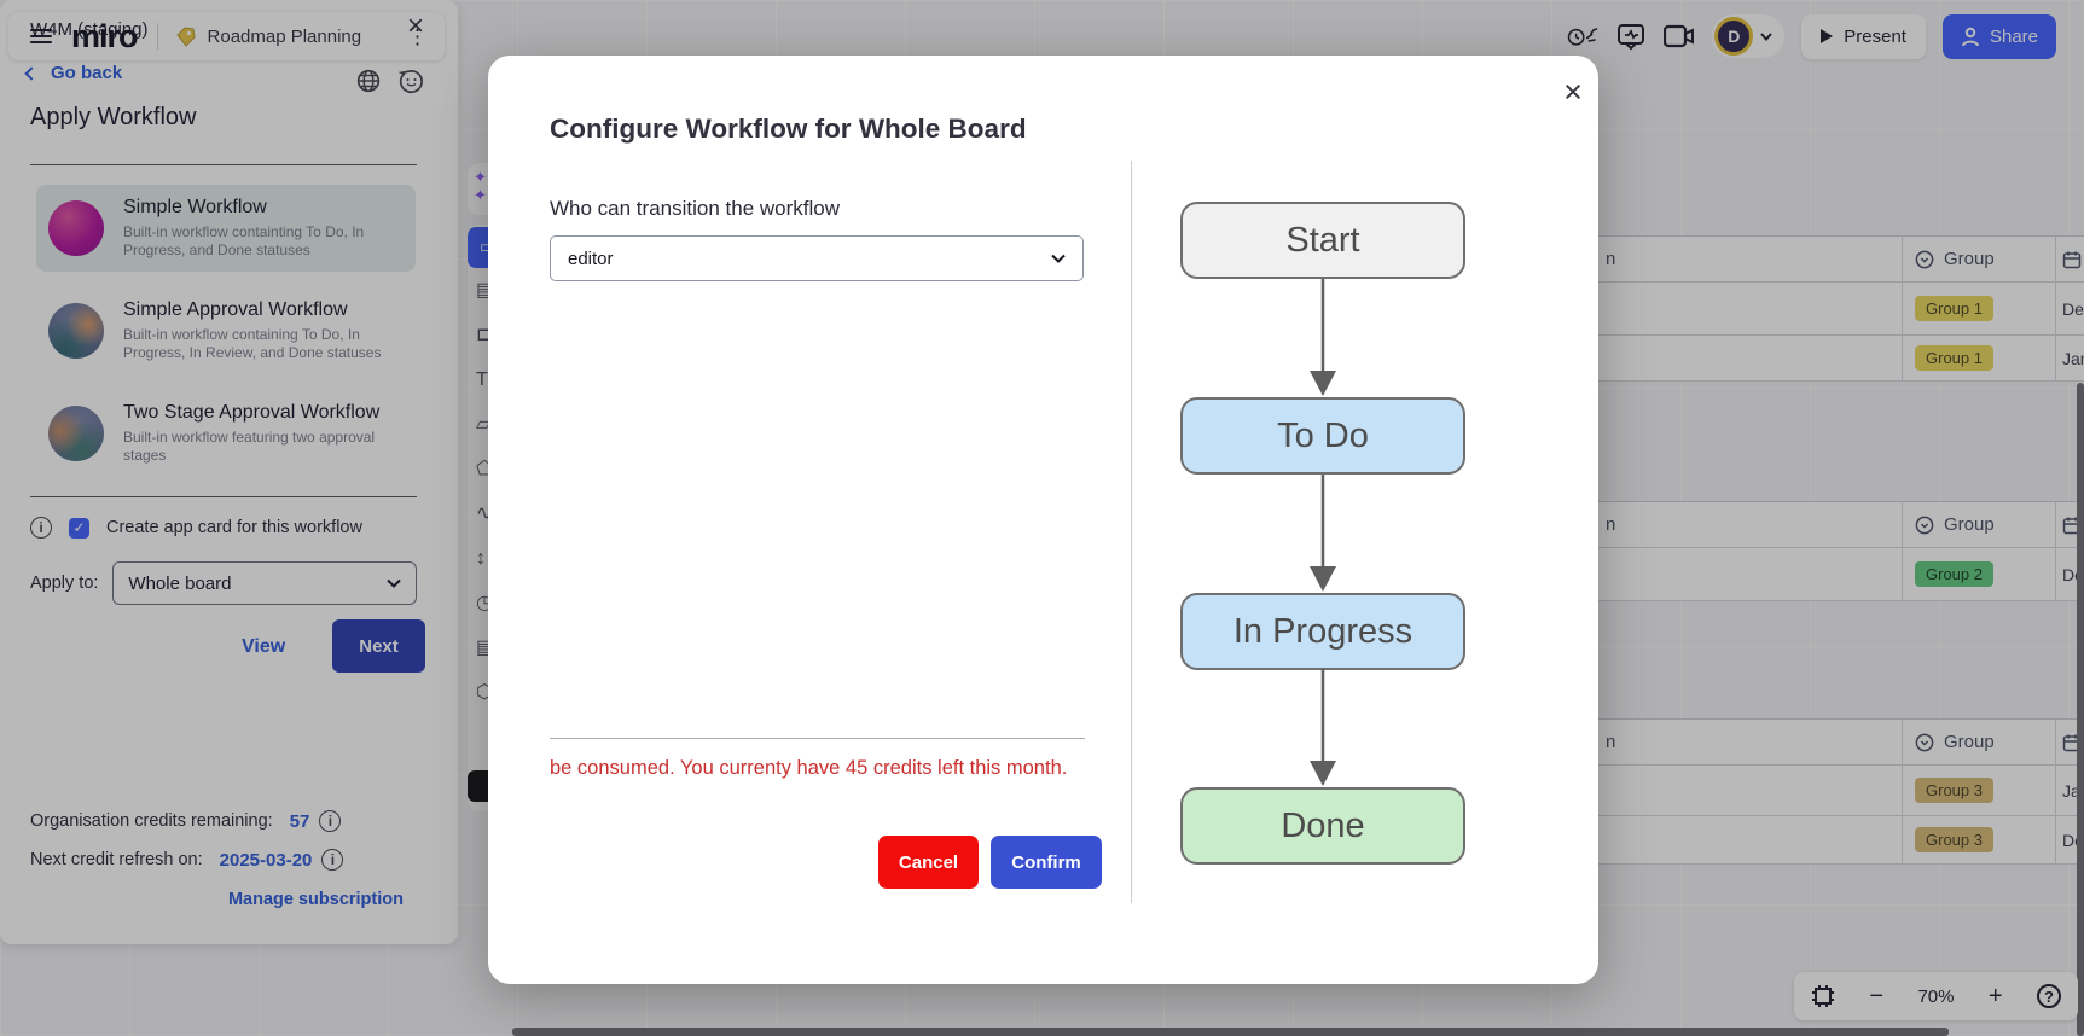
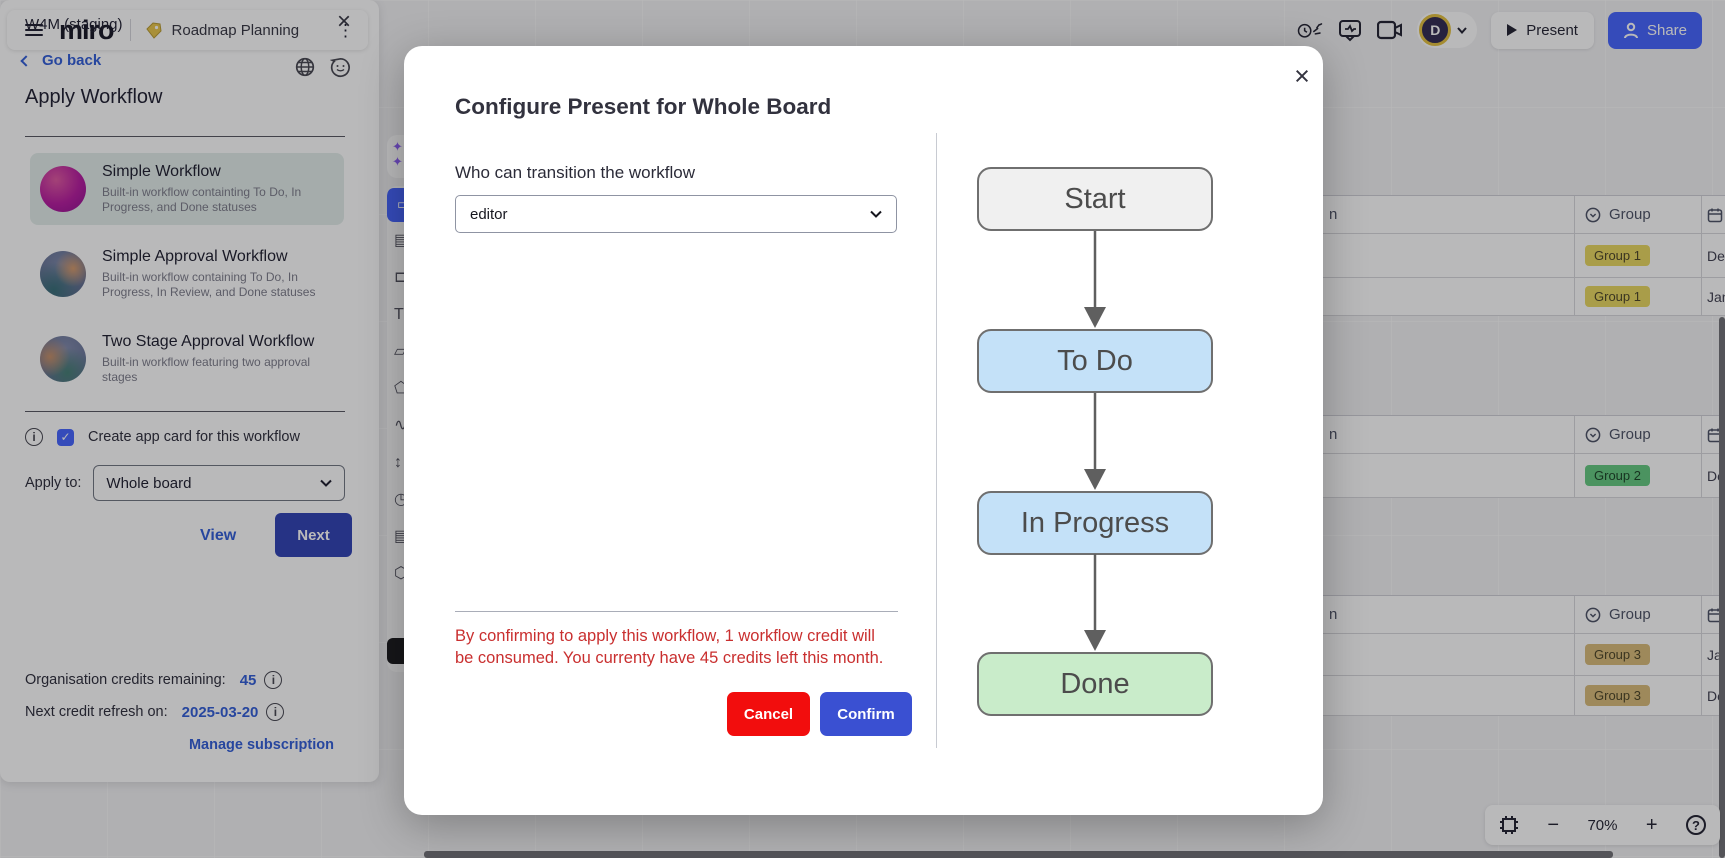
  miro
  Roadmap Planning
  ⋮
  D
  Present
  Share
  n
  Group
  Group 1
  De
  Group 1
  n
  Group
  Group 2
  n
  Group
  Group 3
  Group 3
  ✦
  ✦
  ▤
  ⊏
  T
  ▱
  ⬠
  ∿
  ↕
  ◷
  ▤
  ⬡
  −
  70%
  +
  ?
  W4M (staging)
  ×
  Go back
  Apply Workflow
  Simple Workflow
  Built-in workflow containting To Do, In Progress, and Done statuses
  Simple Approval Workflow
  Built-in workflow containing To Do, In Progress, In Review, and Done statuses
  Two Stage Approval Workflow
  Built-in workflow featuring two approval stages
  i
  ✓
  Create app card for this workflow
  Apply to:
  Whole board
  View
  Next
  Organisation credits remaining:
- 57
+ 45
  i
  Next credit refresh on:
  2025-03-20
  i
  Manage subscription
  ×
- Configure Workflow for Whole Board
+ Configure Present for Whole Board
  Who can transition the workflow
  editor
+ By confirming to apply this workflow, 1 workflow credit will
  be consumed. You currenty have 45 credits left this month.
  Cancel
  Confirm
  Start
  To Do
  In Progress
  Done
